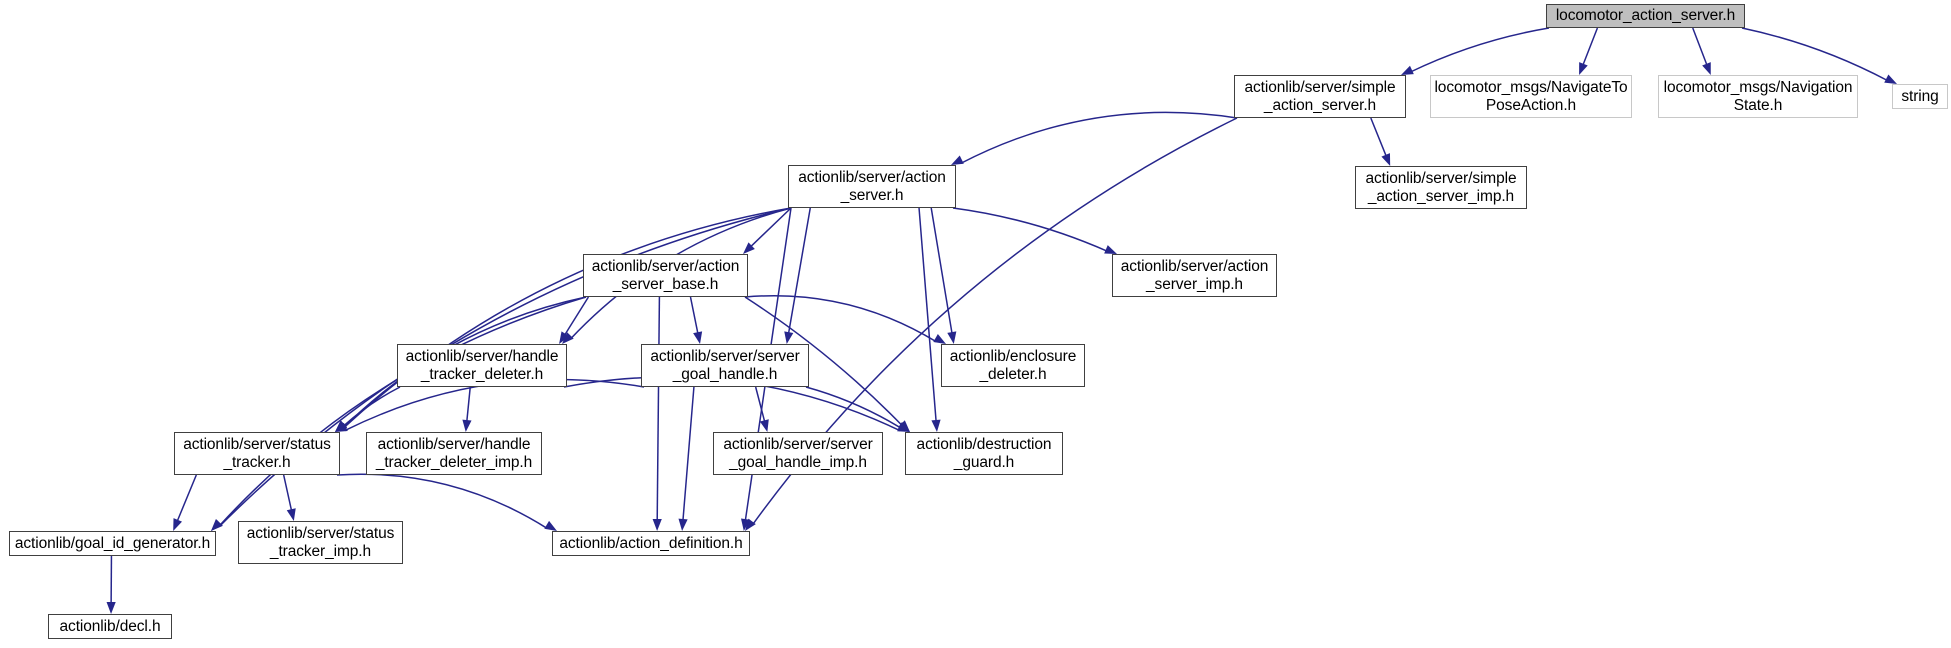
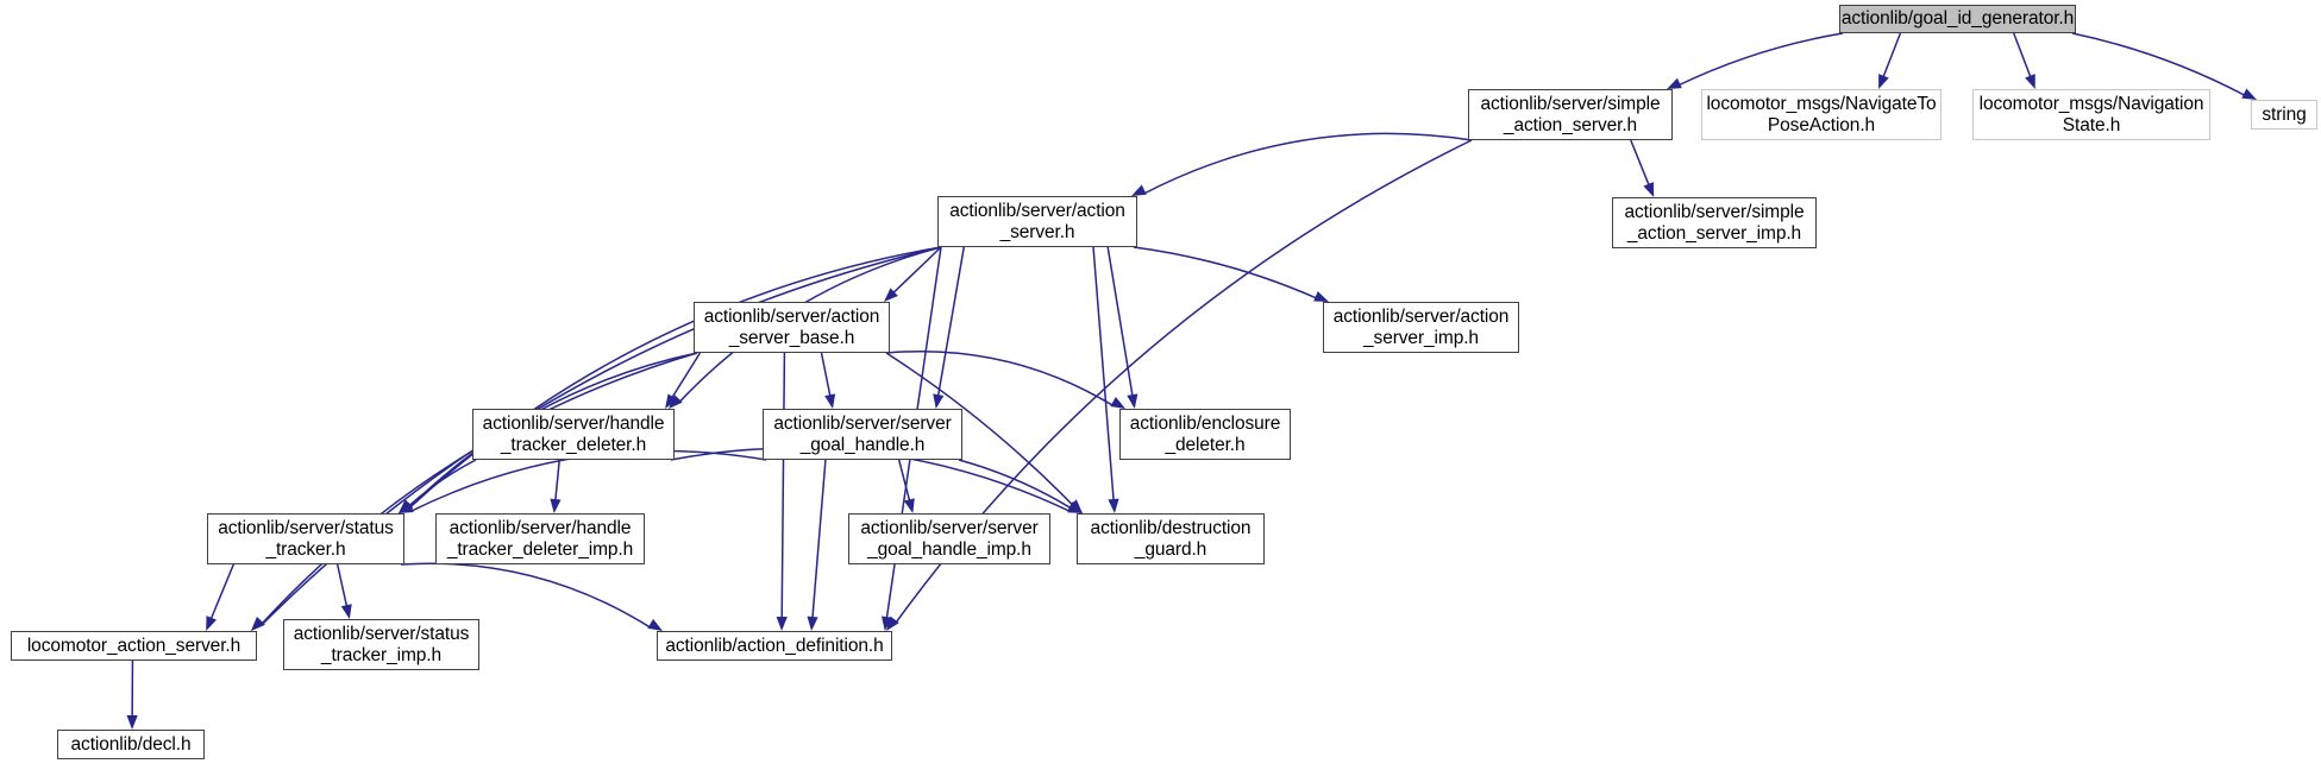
- locomotor_action_server.h
+ actionlib/goal_id_generator.h
  actionlib/server/simple
  _action_server.h
  locomotor_msgs/NavigateTo
  PoseAction.h
  locomotor_msgs/Navigation
  State.h
  string
  actionlib/server/simple
  _action_server_imp.h
  actionlib/server/action
  _server.h
  actionlib/server/action
  _server_base.h
  actionlib/server/action
  _server_imp.h
  actionlib/server/handle
  _tracker_deleter.h
  actionlib/server/server
  _goal_handle.h
  actionlib/enclosure
  _deleter.h
  actionlib/server/status
  _tracker.h
  actionlib/server/handle
  _tracker_deleter_imp.h
  actionlib/server/server
  _goal_handle_imp.h
  actionlib/destruction
  _guard.h
- actionlib/goal_id_generator.h
+ locomotor_action_server.h
  actionlib/server/status
  _tracker_imp.h
  actionlib/action_definition.h
  actionlib/decl.h
